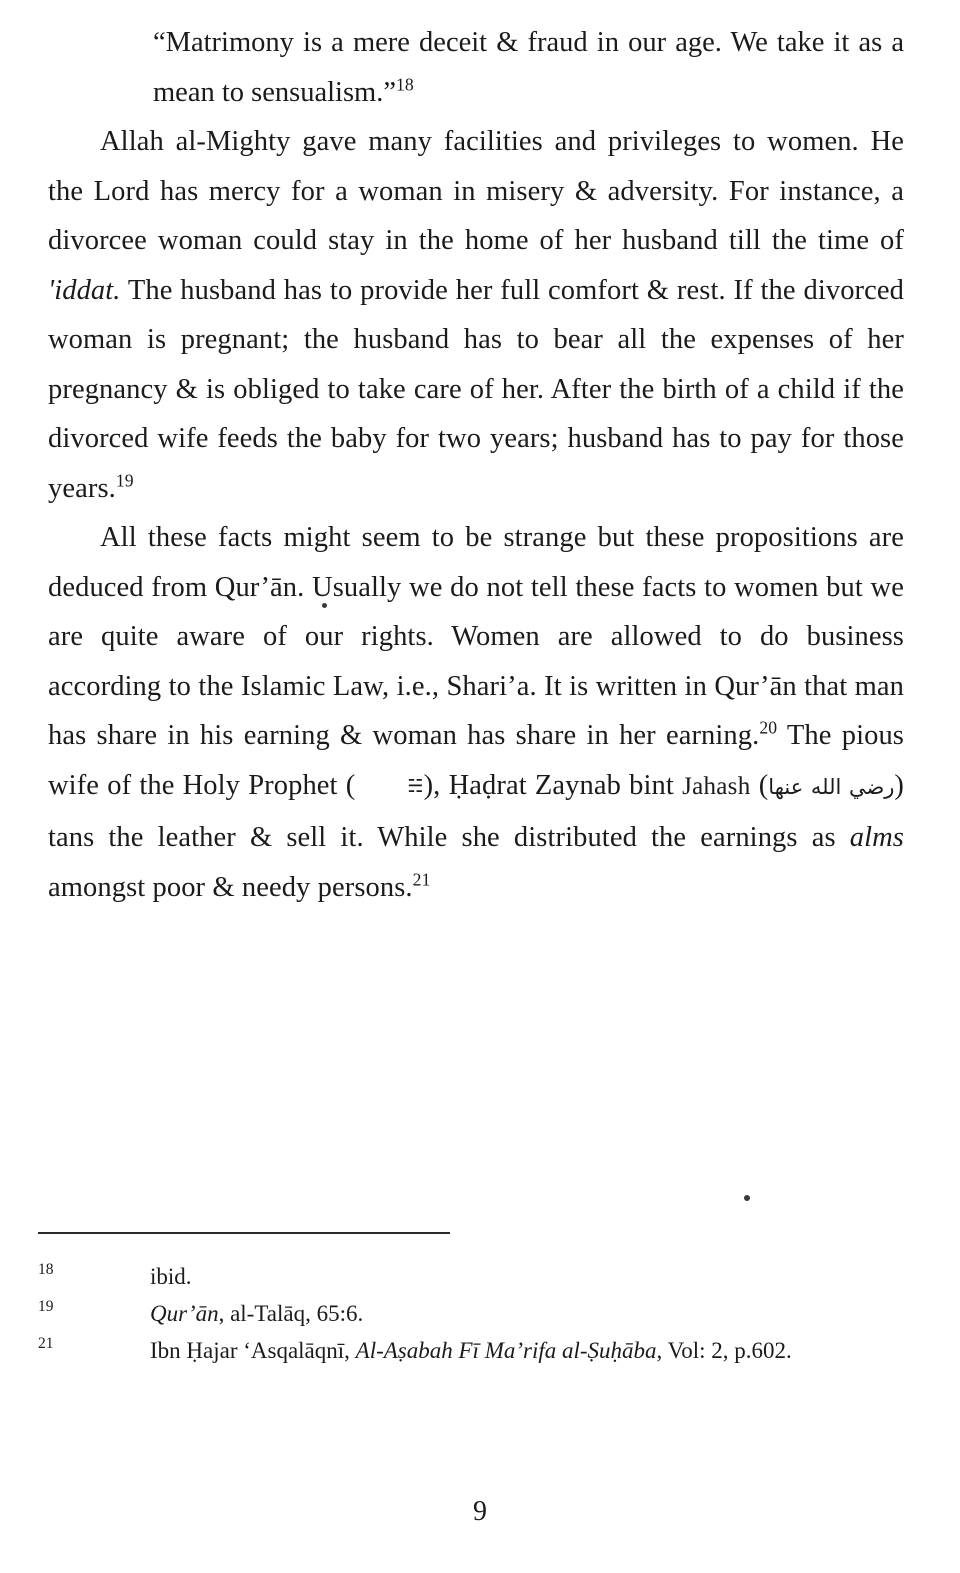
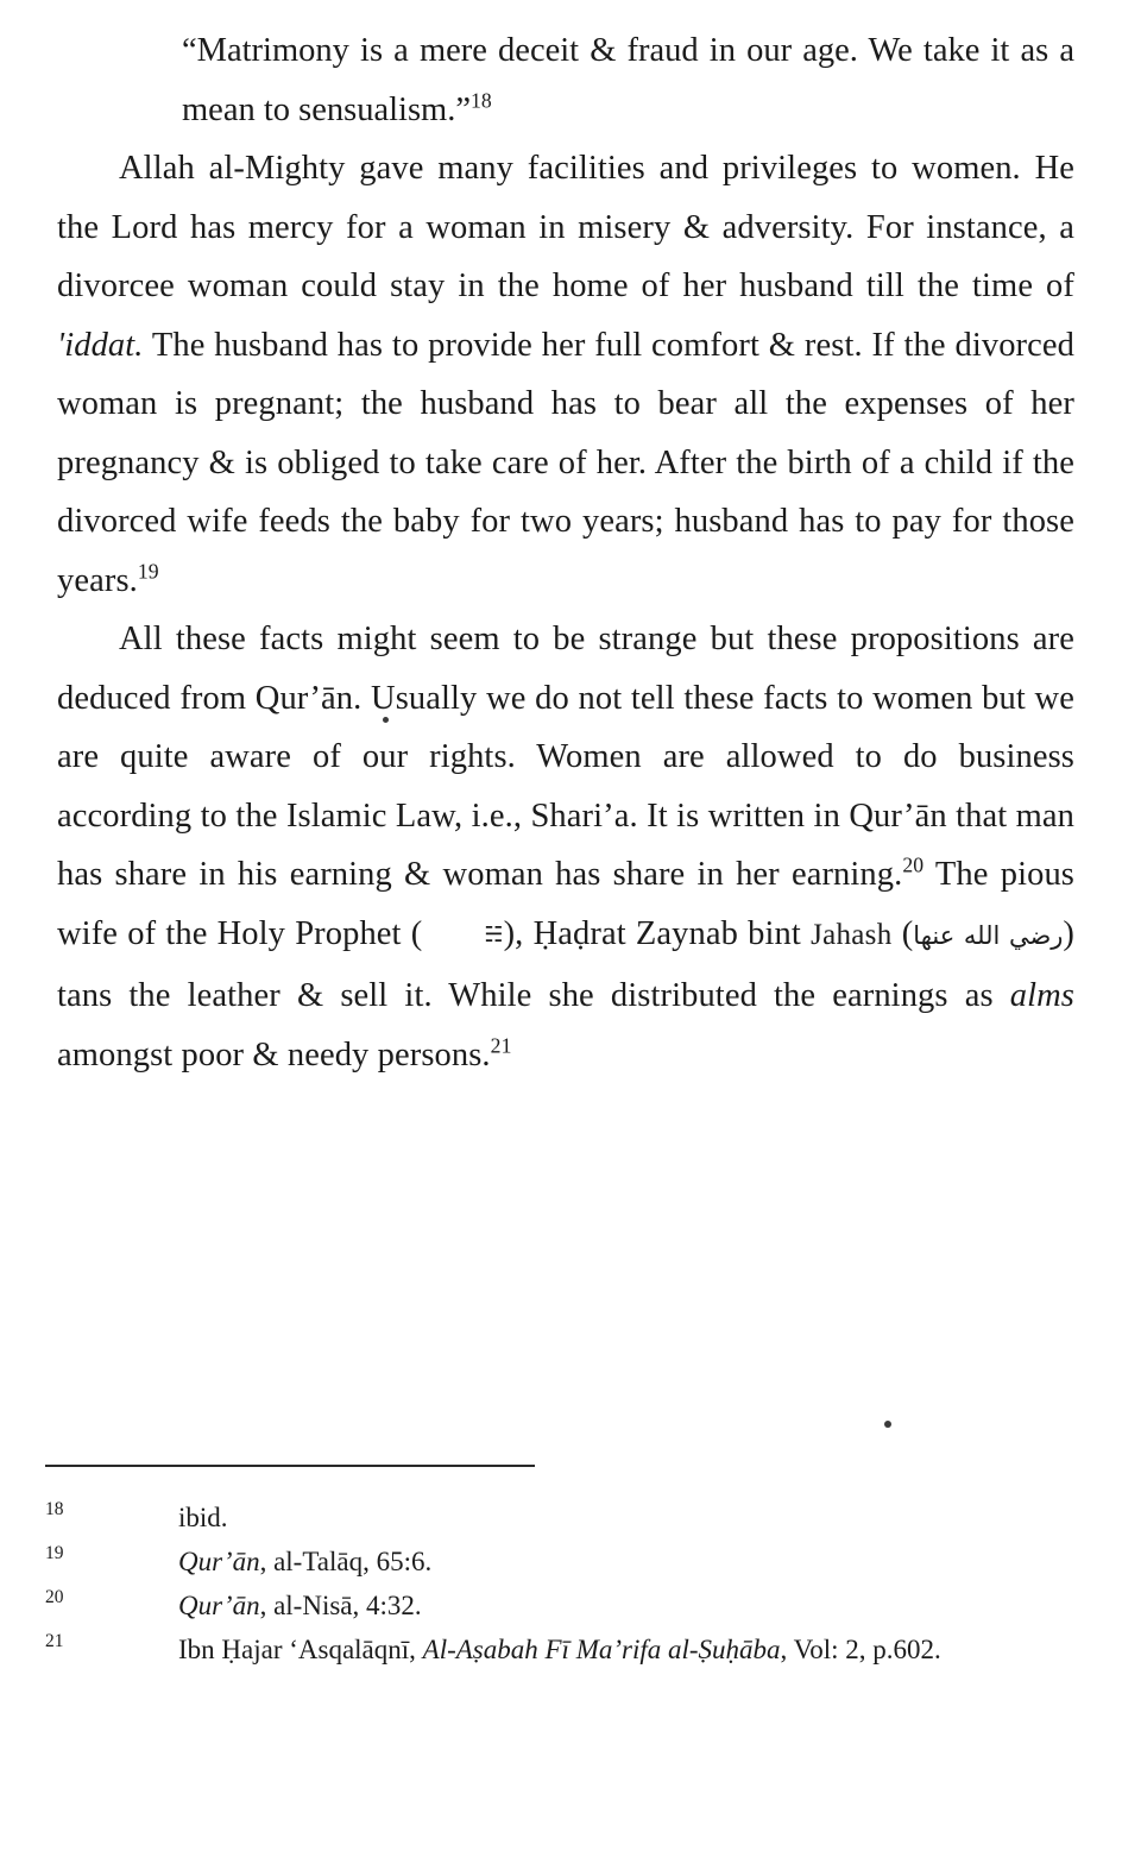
  “Matrimony is a mere deceit & fraud in our age. We take it as a mean to sensualism.”18
  Allah al-Mighty gave many facilities and privileges to women. He the Lord has mercy for a woman in misery & adversity. For instance, a divorcee woman could stay in the home of her husband till the time of 'iddat. The husband has to provide her full comfort & rest. If the divorced woman is pregnant; the husband has to bear all the expenses of her pregnancy & is obliged to take care of her. After the birth of a child if the divorced wife feeds the baby for two years; husband has to pay for those years.19
  All these facts might seem to be strange but these propositions are deduced from Qur’ān. Usually we do not tell these facts to women but we are quite aware of our rights. Women are allowed to do business according to the Islamic Law, i.e., Shari’a. It is written in Qur’ān that man has share in his earning & woman has share in her earning.20 The pious wife of the Holy Prophet ( ☵), Ḥaḍrat Zaynab bint Jahash ( رضي الله عنها ) tans the leather & sell it. While she distributed the earnings as alms amongst poor & needy persons.21
  18
  ibid.
  19
  Qur’ān, al-Talāq, 65:6.
+ 20
+ Qur’ān, al-Nisā, 4:32.
  21
  Ibn Ḥajar ‘Asqalāqnī, Al-Aṣabah Fī Ma’rifa al-Ṣuḥāba, Vol: 2, p.602.
- 9
